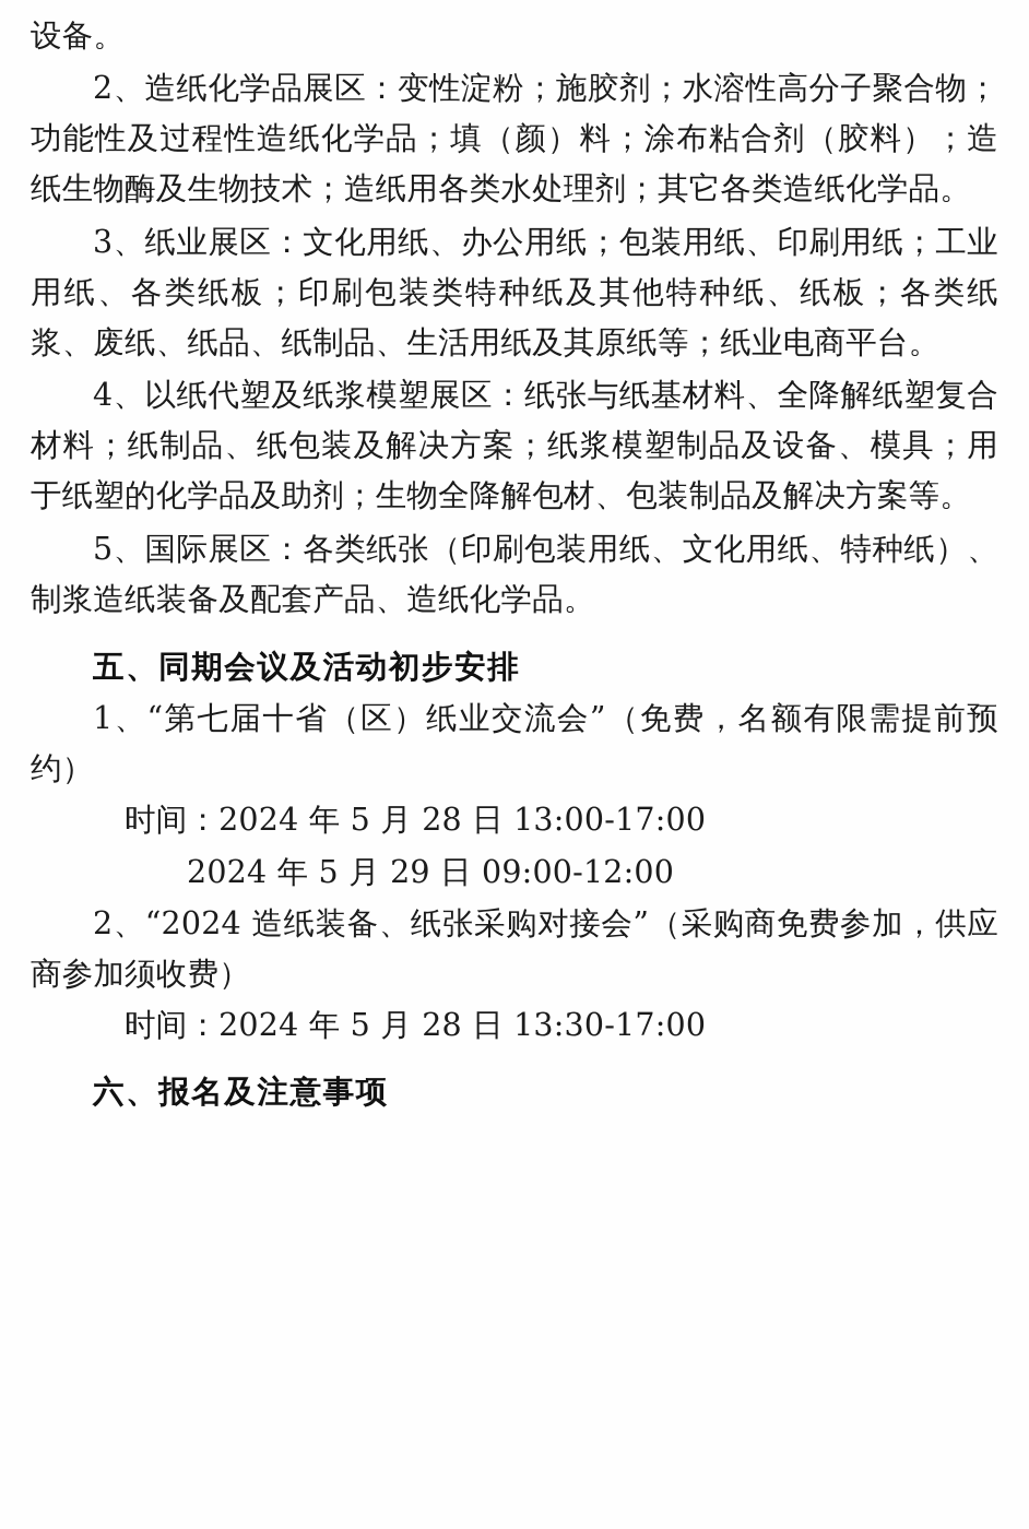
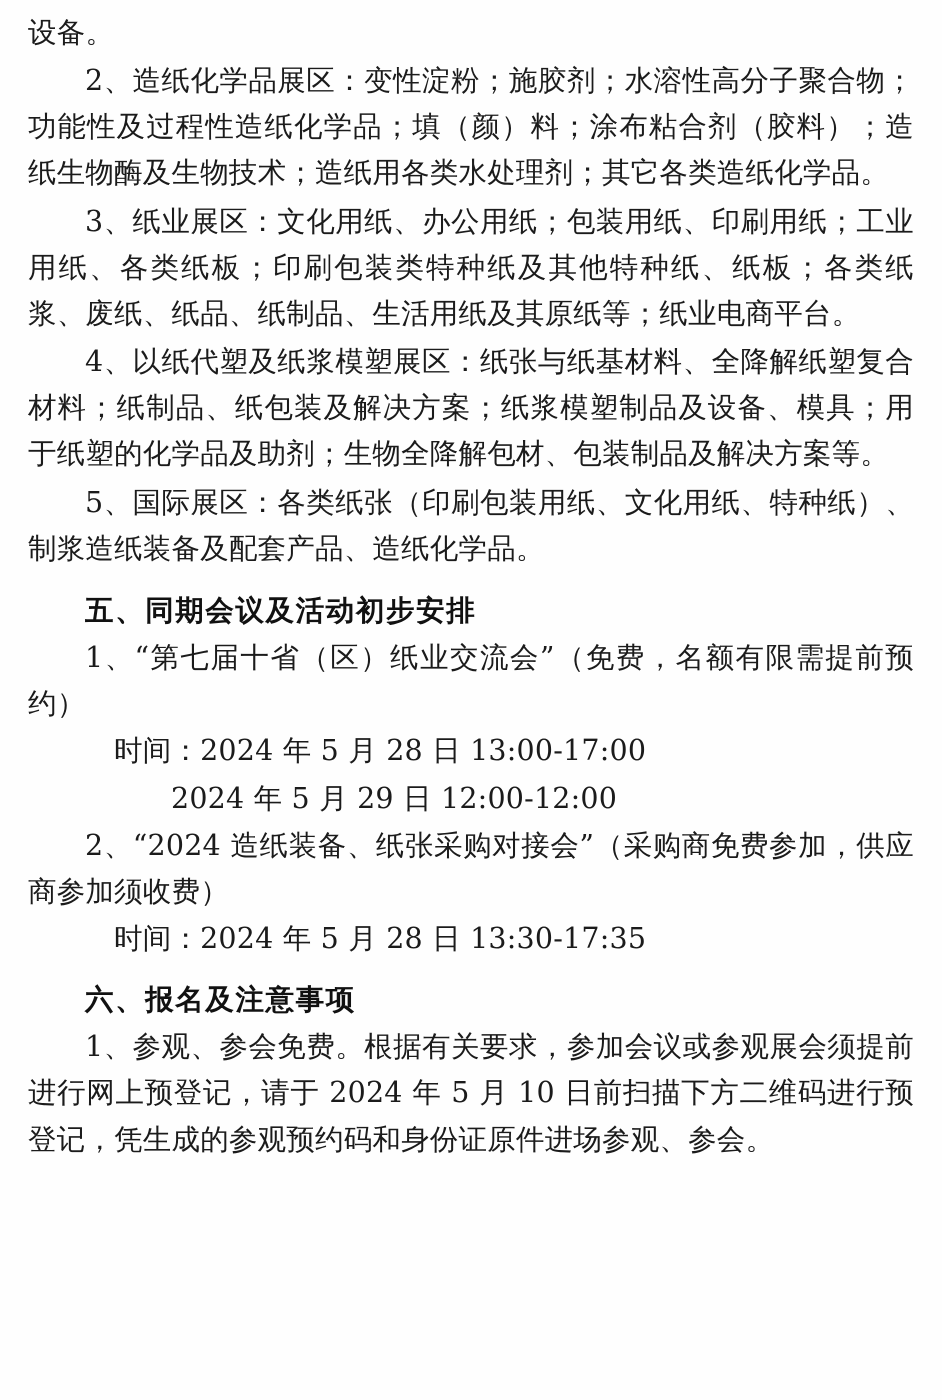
  设备。
  2、造纸化学品展区：变性淀粉；施胶剂；水溶性高分子聚合物；功能性及过程性造纸化学品；填（颜）料；涂布粘合剂（胶料）；造纸生物酶及生物技术；造纸用各类水处理剂；其它各类造纸化学品。
  3、纸业展区：文化用纸、办公用纸；包装用纸、印刷用纸；工业用纸、各类纸板；印刷包装类特种纸及其他特种纸、纸板；各类纸浆、废纸、纸品、纸制品、生活用纸及其原纸等；纸业电商平台。
  4、以纸代塑及纸浆模塑展区：纸张与纸基材料、全降解纸塑复合材料；纸制品、纸包装及解决方案；纸浆模塑制品及设备、模具；用于纸塑的化学品及助剂；生物全降解包材、包装制品及解决方案等。
  5、国际展区：各类纸张（印刷包装用纸、文化用纸、特种纸）、制浆造纸装备及配套产品、造纸化学品。
  五、同期会议及活动初步安排
  1、“第七届十省（区）纸业交流会”（免费，名额有限需提前预约）
  时间：2024 年 5 月 28 日 13:00-17:00
- 2024 年 5 月 29 日 09:00-12:00
+ 2024 年 5 月 29 日 12:00-12:00
  2、“2024 造纸装备、纸张采购对接会”（采购商免费参加，供应商参加须收费）
- 时间：2024 年 5 月 28 日 13:30-17:00
+ 时间：2024 年 5 月 28 日 13:30-17:35
  六、报名及注意事项
+ 1、参观、参会免费。根据有关要求，参加会议或参观展会须提前进行网上预登记，请于 2024 年 5 月 10 日前扫描下方二维码进行预登记，凭生成的参观预约码和身份证原件进场参观、参会。
